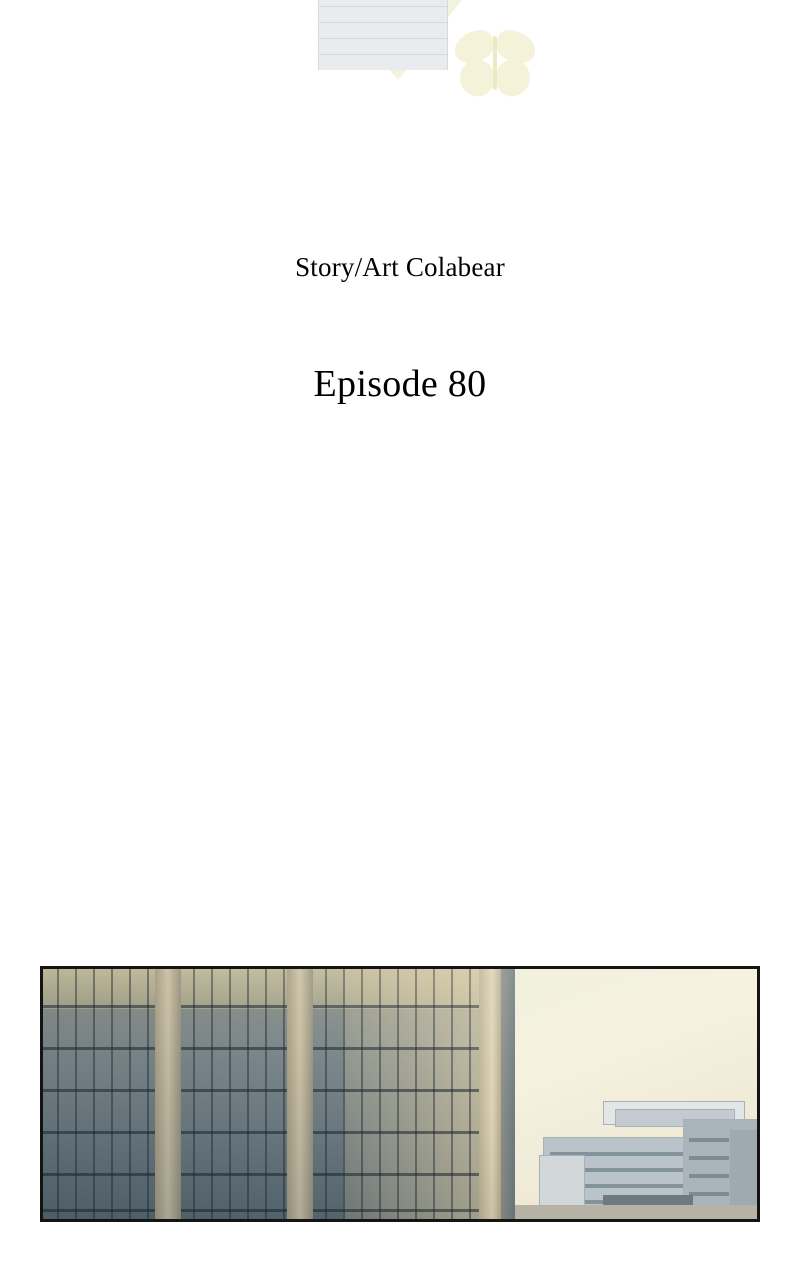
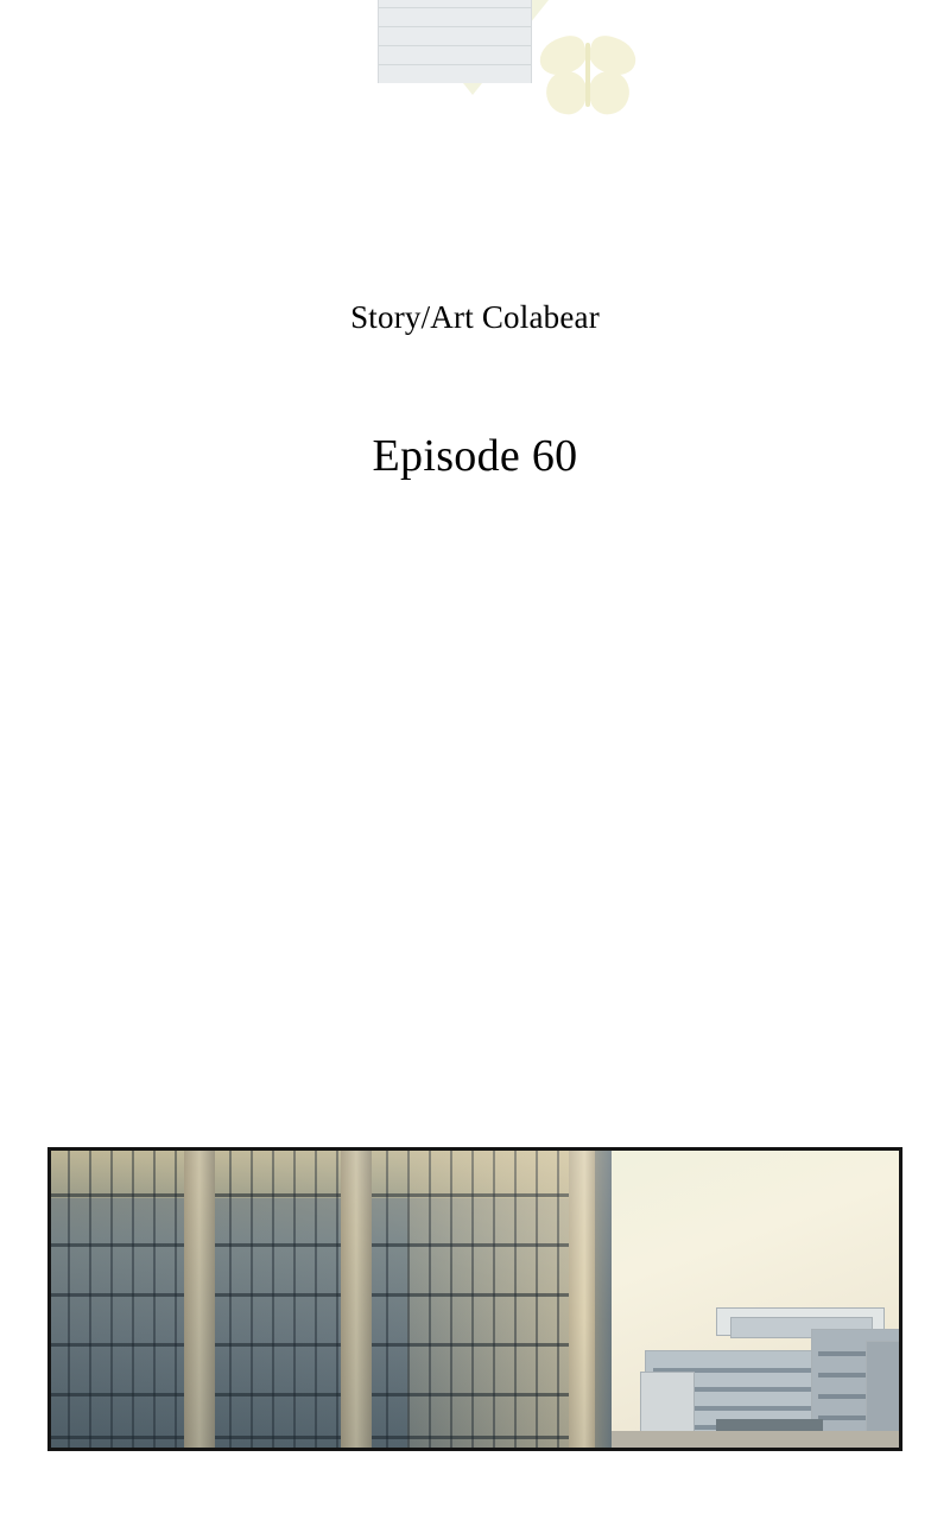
  Story/Art Colabear
- Episode 80
+ Episode 60
